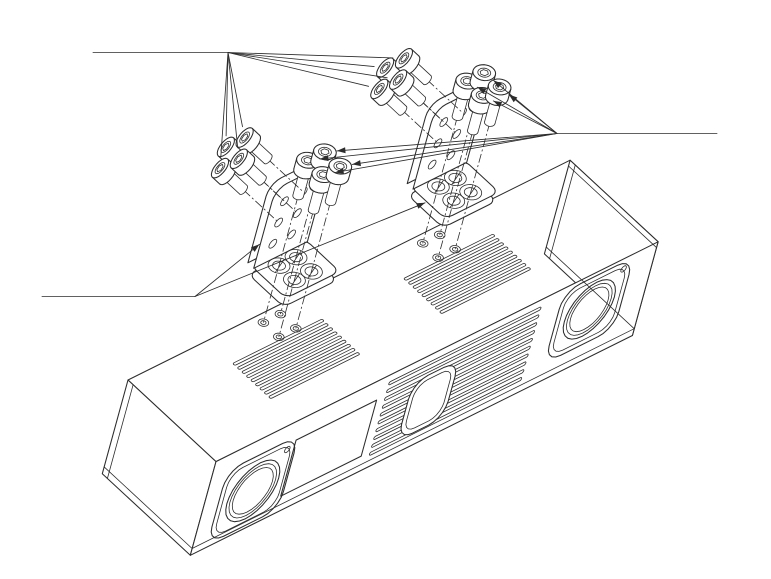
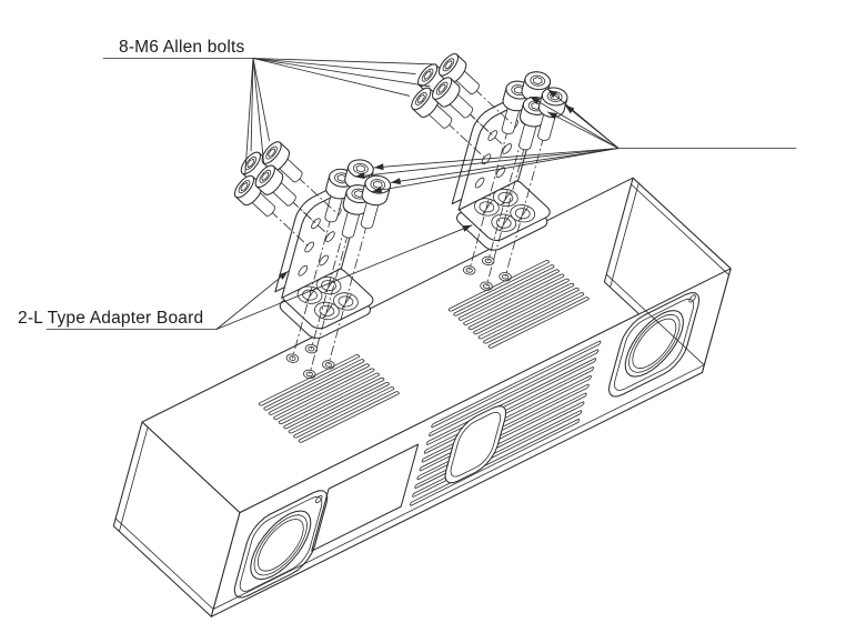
+ 8-M6 Allen bolts
+ 2-L Type Adapter Board
